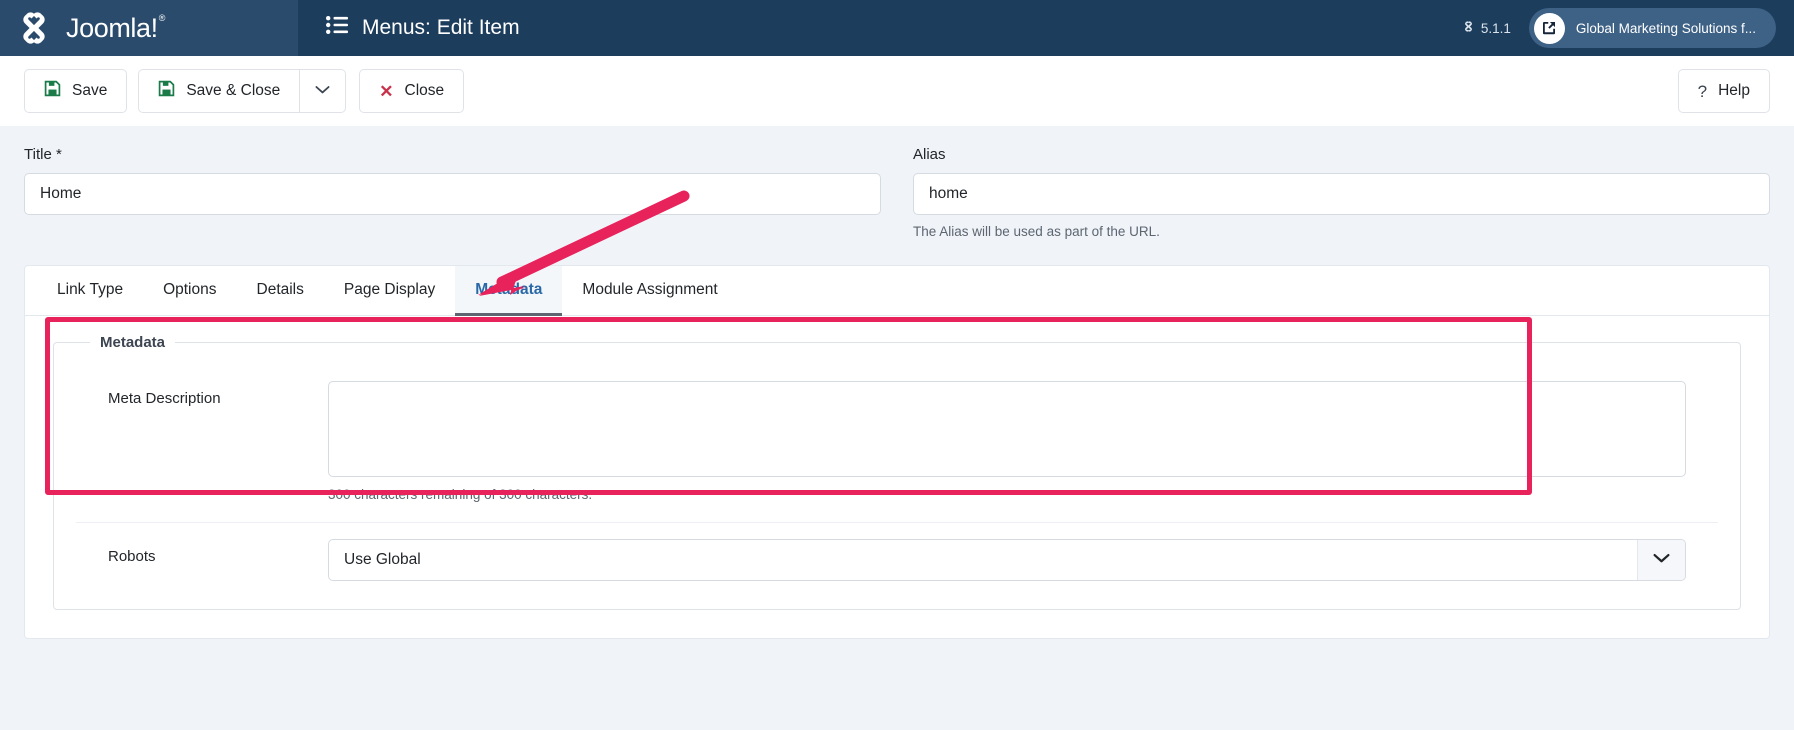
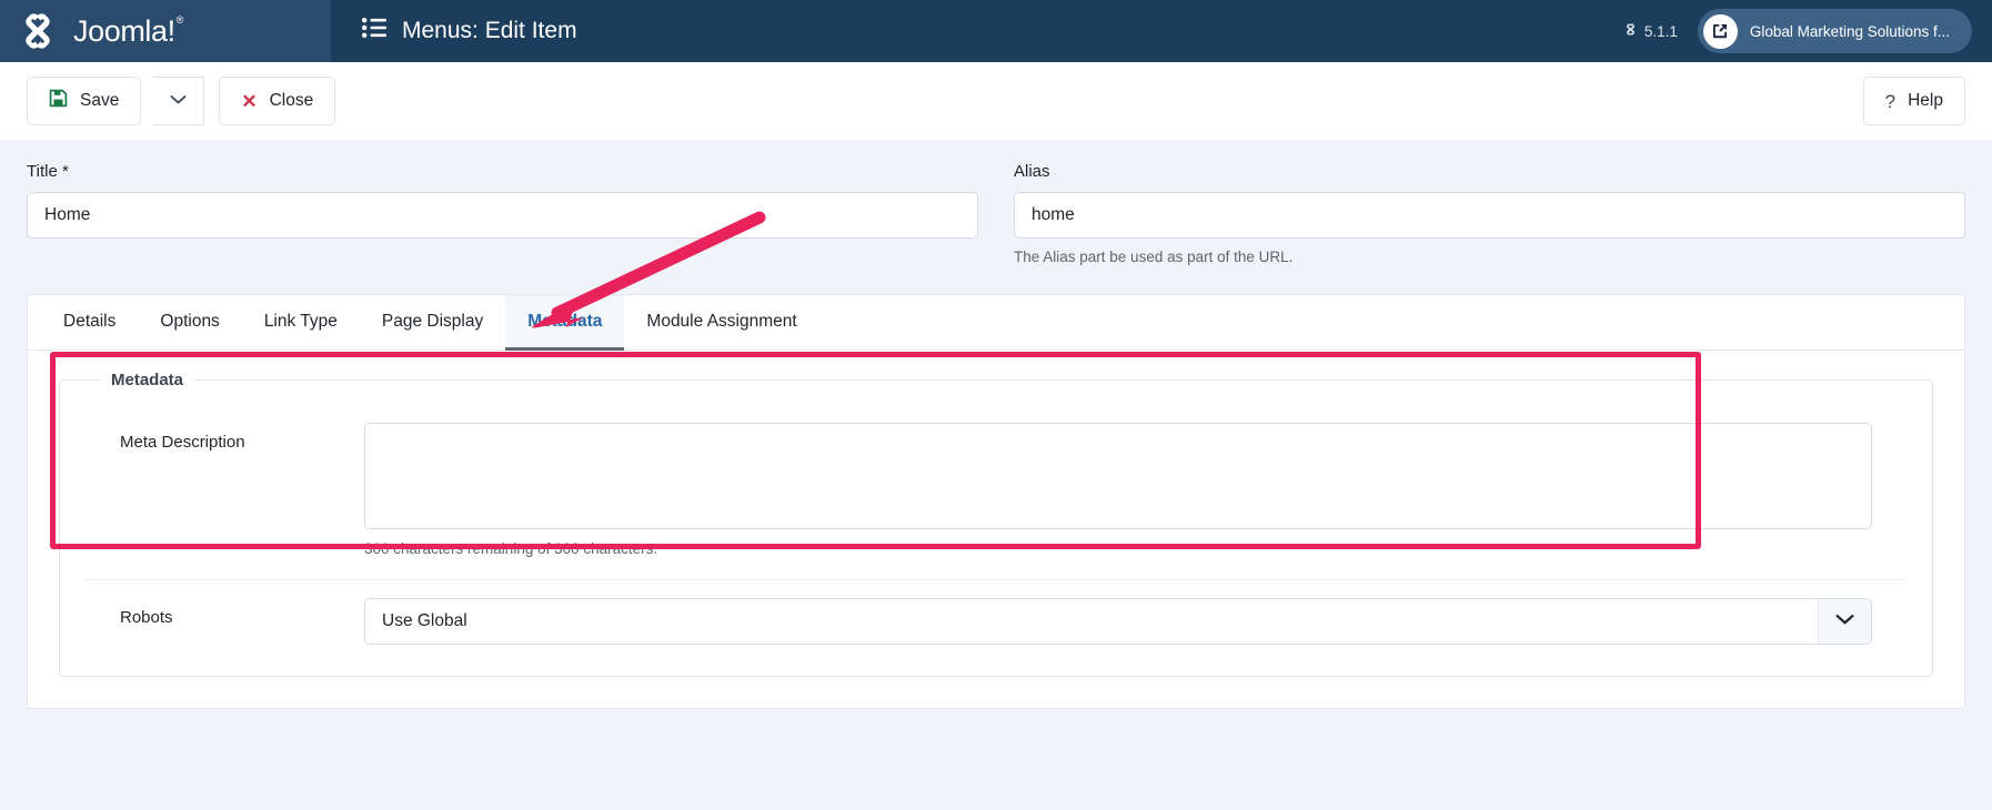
  Joomla!®
  Menus: Edit Item
  5.1.1
  Global Marketing Solutions f...
  Save
- Save & Close
  ✕
  Close
  ?
  Help
  Title *
  Home
  Alias
  home
- The Alias will be used as part of the URL.
+ The Alias part be used as part of the URL.
- Link Type
+ Details
  Options
- Details
+ Link Type
  Page Display
  Module Assignment
  Metadata
  Meta Description
  300 characters remaining of 300 characters.
  Robots
  Use Global
